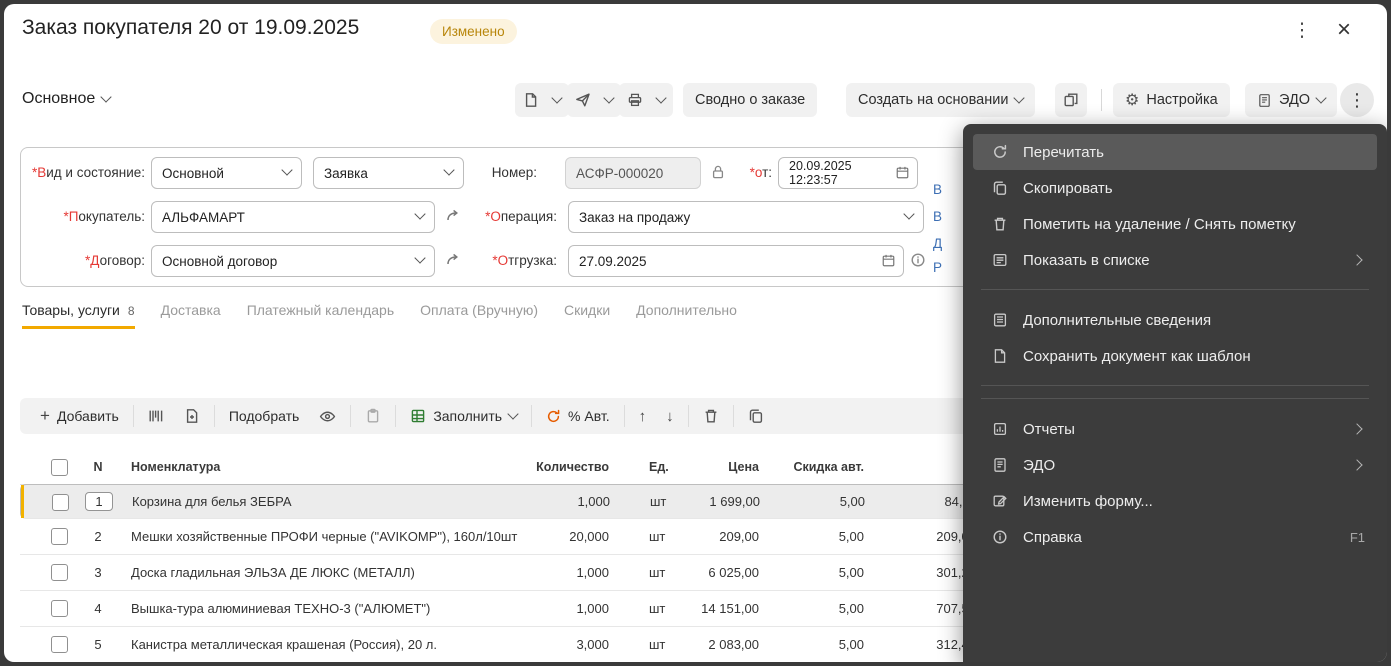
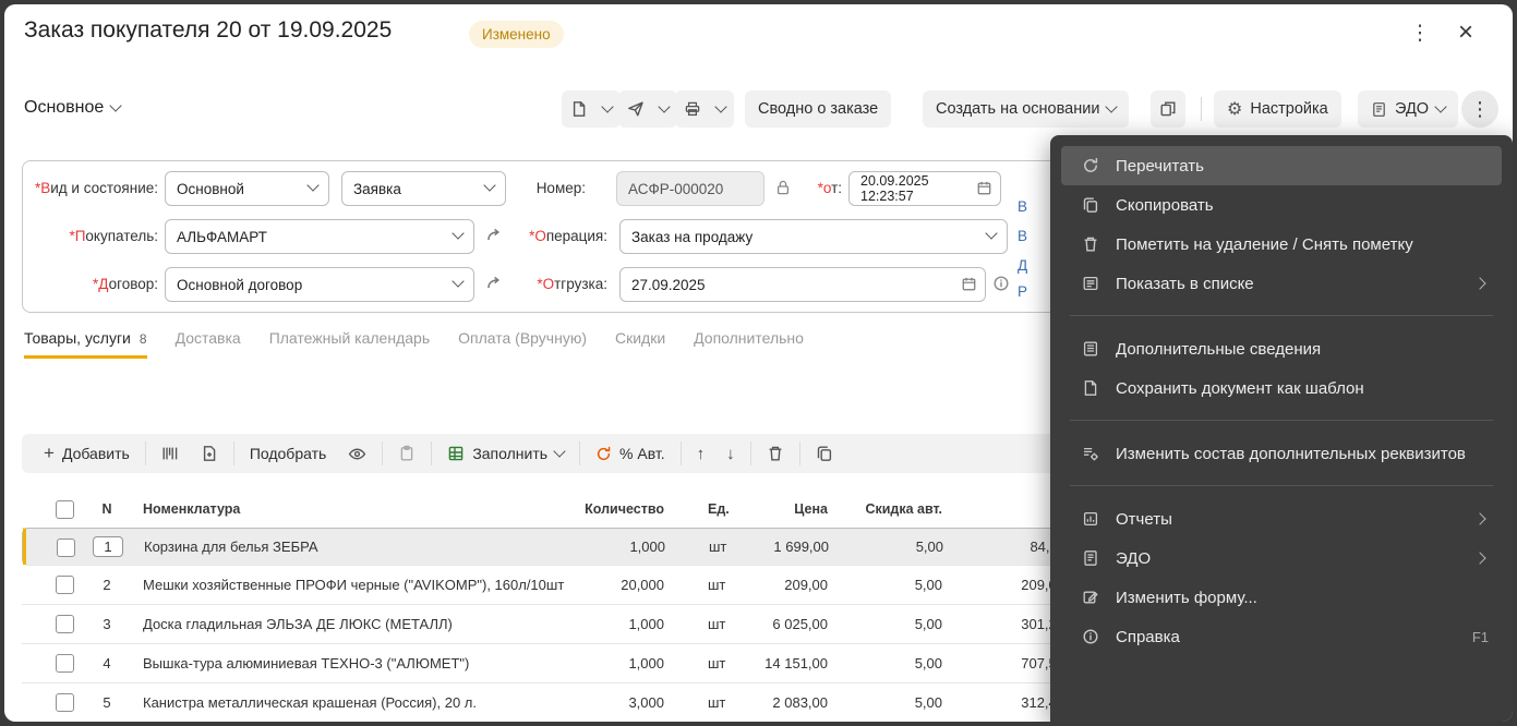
  Заказ покупателя 20 от 19.09.2025
  Изменено
  ⋮
  ×
  Основное
  Сводно о заказе
  Создать на основании
  ⚙
  Настройка
  ЭДО
  ⋮
  *Вид и состояние:
  Основной
  Заявка
  Номер:
  АСФР-000020
  *от:
  20.09.2025 12:23:57
  *Покупатель:
  АЛЬФАМАРТ
  *Операция:
  Заказ на продажу
  *Договор:
  Основной договор
  *Отгрузка:
  27.09.2025
  В
  В
  Д
  Р
  Товары, услуги 8
  Доставка
  Платежный календарь
  Оплата (Вручную)
  Скидки
  Дополнительно
  +
  Добавить
  Подобрать
  Заполнить
  % Авт.
  ↑
  ↓
  N
  Номенклатура
  Количество
  Ед.
  Цена
  Скидка авт.
  1
  Корзина для белья ЗЕБРА
  1,000
  шт
  1 699,00
  5,00
  2
  Мешки хозяйственные ПРОФИ черные ("AVIKOMP"), 160л/10шт
  20,000
  шт
  209,00
  5,00
  3
  Доска гладильная ЭЛЬЗА ДЕ ЛЮКС (МЕТАЛЛ)
  1,000
  шт
  6 025,00
  5,00
  4
  Вышка-тура алюминиевая ТЕХНО-3 ("АЛЮМЕТ")
  1,000
  шт
  14 151,00
  5,00
  5
  Канистра металлическая крашеная (Россия), 20 л.
  3,000
  шт
  2 083,00
  5,00
  Перечитать
  Скопировать
  Пометить на удаление / Снять пометку
  Показать в списке
  Дополнительные сведения
  Сохранить документ как шаблон
+ Изменить состав дополнительных реквизитов
  Отчеты
  ЭДО
  Изменить форму...
  Справка
  F1
